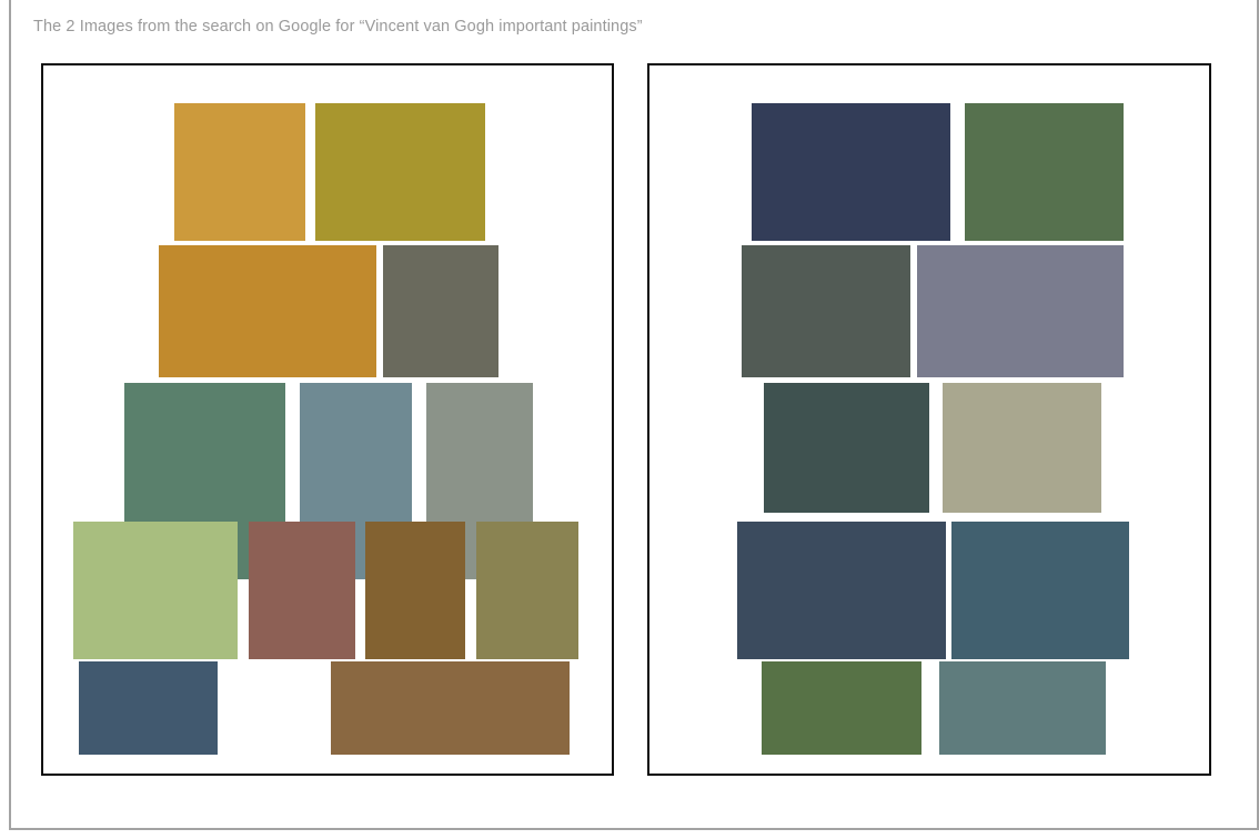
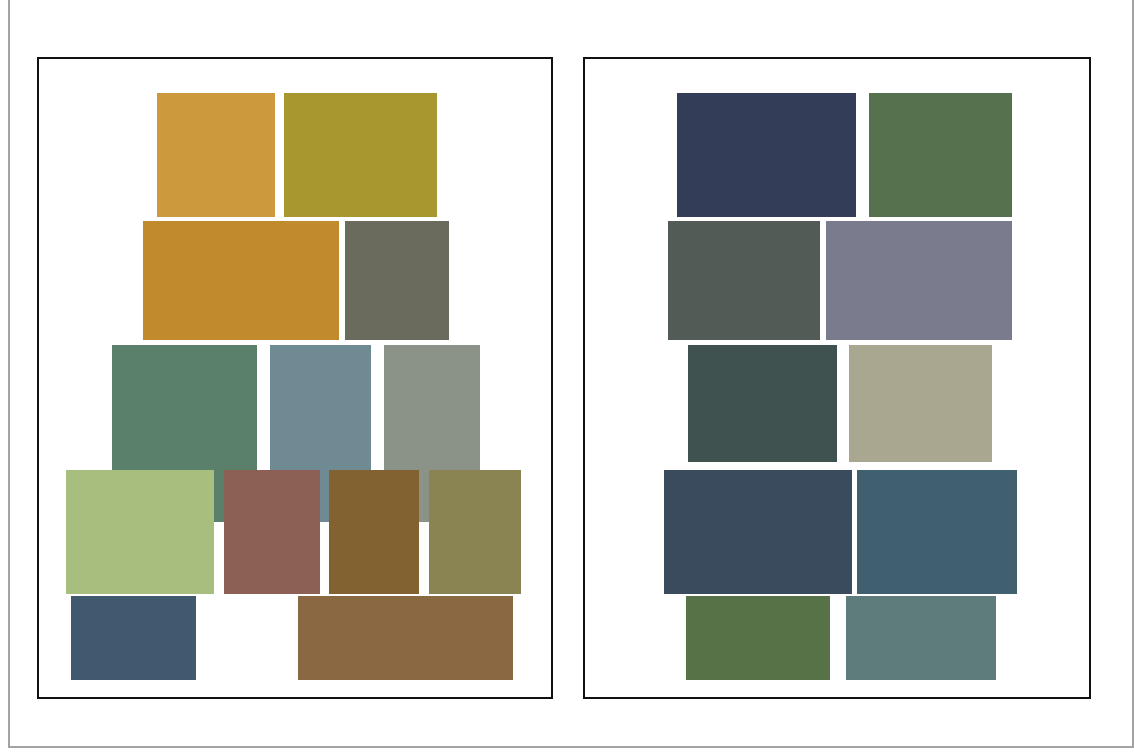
- The 2 Images from the search on Google for “Vincent van Gogh important paintings”
